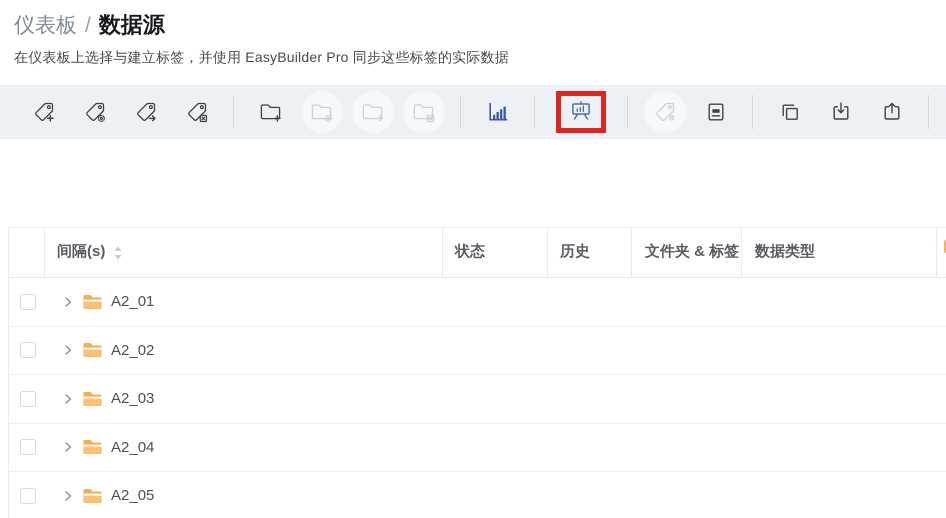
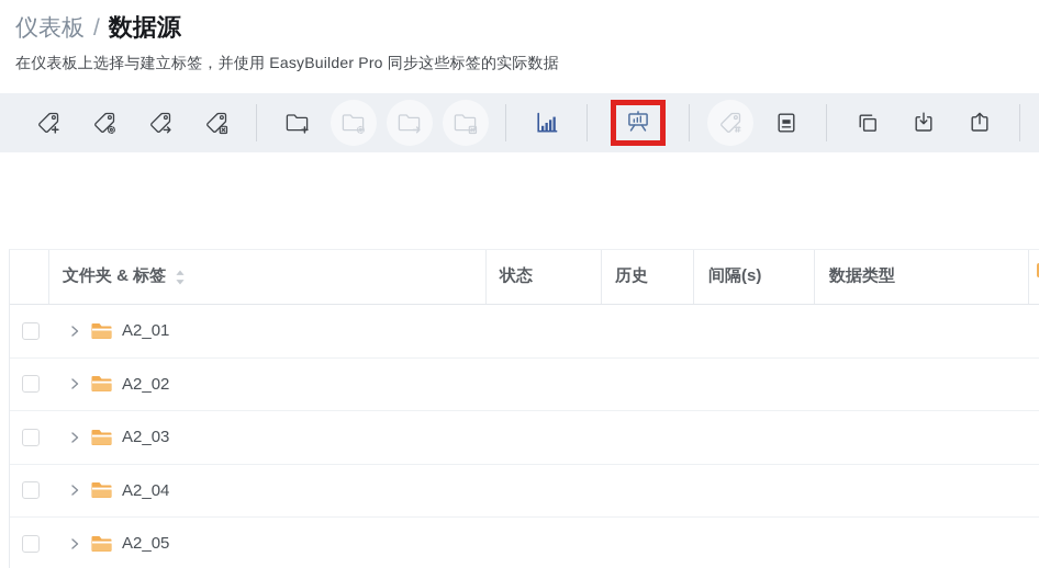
  仪表板
  /
  数据源
  在仪表板上选择与建立标签，并使用 EasyBuilder Pro 同步这些标签的实际数据
- 间隔(s)
+ 文件夹 & 标签
  状态
  历史
- 文件夹 & 标签
+ 间隔(s)
  数据类型
  A2_01
  A2_02
  A2_03
  A2_04
  A2_05
